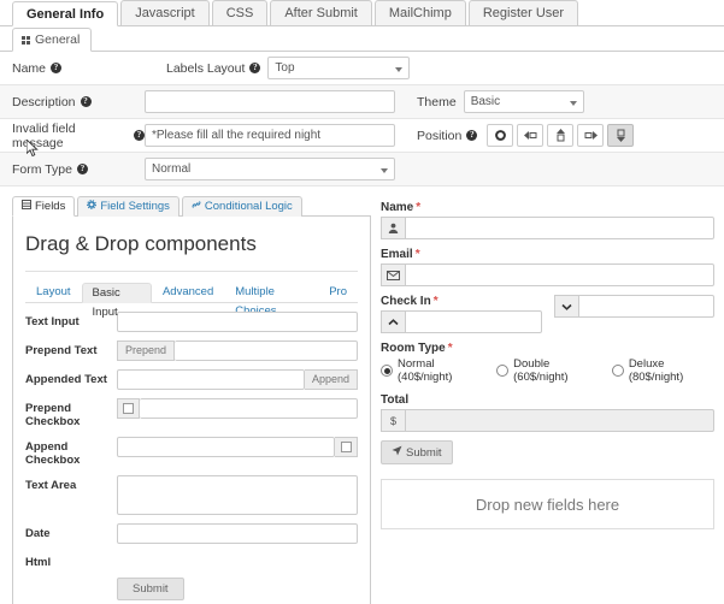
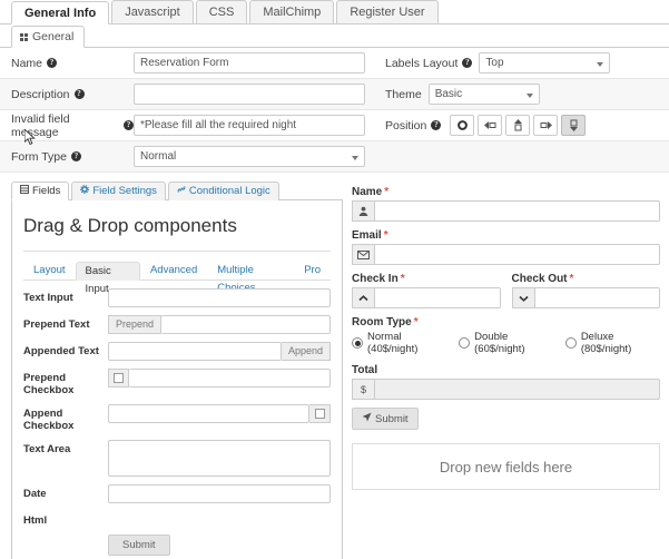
  General Info
  Javascript
  CSS
- After Submit
  MailChimp
  Register User
  General
  Name
  ?
+ Reservation Form
  Labels Layout
  ?
  Top
  Description
  ?
  Theme
  Basic
  Invalid field mssage
  ?
  *Please fill all the required night
  Position
  ?
  Form Type
  ?
  Normal
  Fields
  Field Settings
  Conditional Logic
  Drag & Drop components
  Layout
  Basic Input
  Advanced
  Pro
  Text Input
  Prepend Text
  Prepend
  Appended Text
  Append
  Prepend Checkbox
  Append Checkbox
  Text Area
  Date
  Html
  Submit
  Name *
  Email *
  Check In *
+ Check Out *
  Room Type *
  Normal (40$/night)
  Double (60$/night)
  Deluxe (80$/night)
  Total
  $
  Submit
  Drop new fields here
